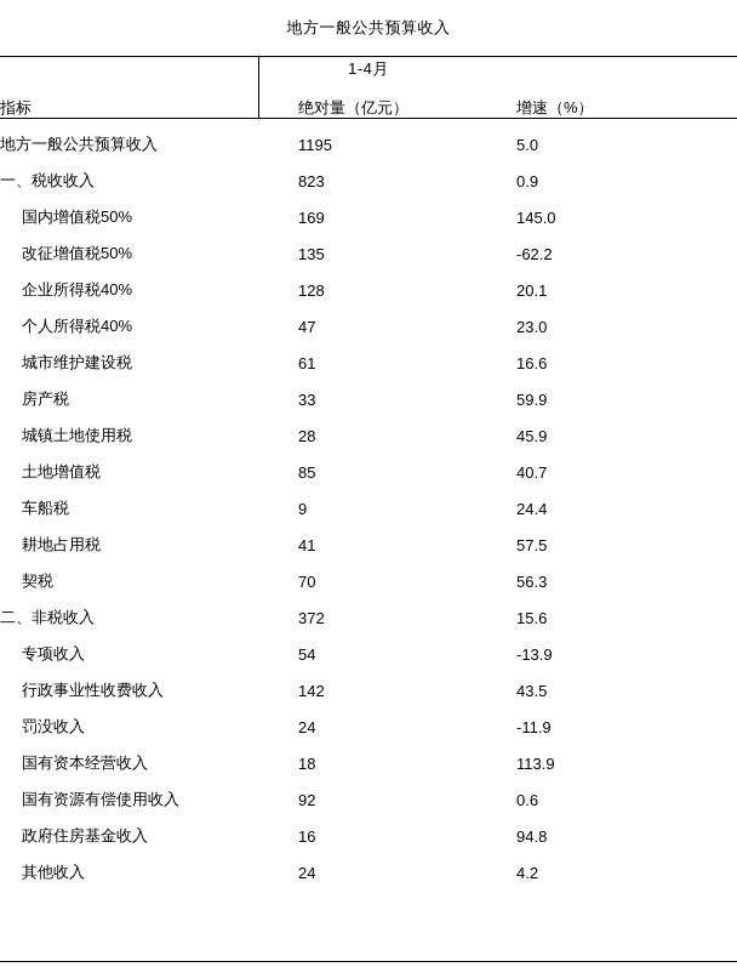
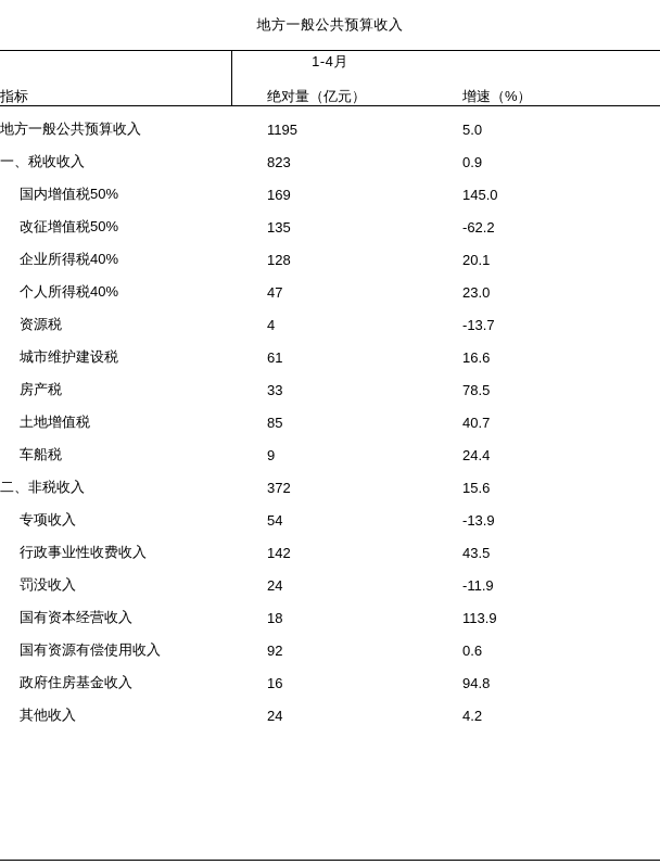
  地方一般公共预算收入
  1-4月
  指标	绝对量（亿元）	增速（%）
  地方一般公共预算收入	1195	5.0
  一、税收收入	823	0.9
  国内增值税50%	169	145.0
  改征增值税50%	135	-62.2
  企业所得税40%	128	20.1
  个人所得税40%	47	23.0
+ 资源税	4	-13.7
  城市维护建设税	61	16.6
- 房产税	33	59.9
+ 房产税	33	78.5
- 城镇土地使用税	28	45.9
  土地增值税	85	40.7
  车船税	9	24.4
- 耕地占用税	41	57.5
- 契税	70	56.3
  二、非税收入	372	15.6
  专项收入	54	-13.9
  行政事业性收费收入	142	43.5
  罚没收入	24	-11.9
  国有资本经营收入	18	113.9
  国有资源有偿使用收入	92	0.6
  政府住房基金收入	16	94.8
  其他收入	24	4.2
